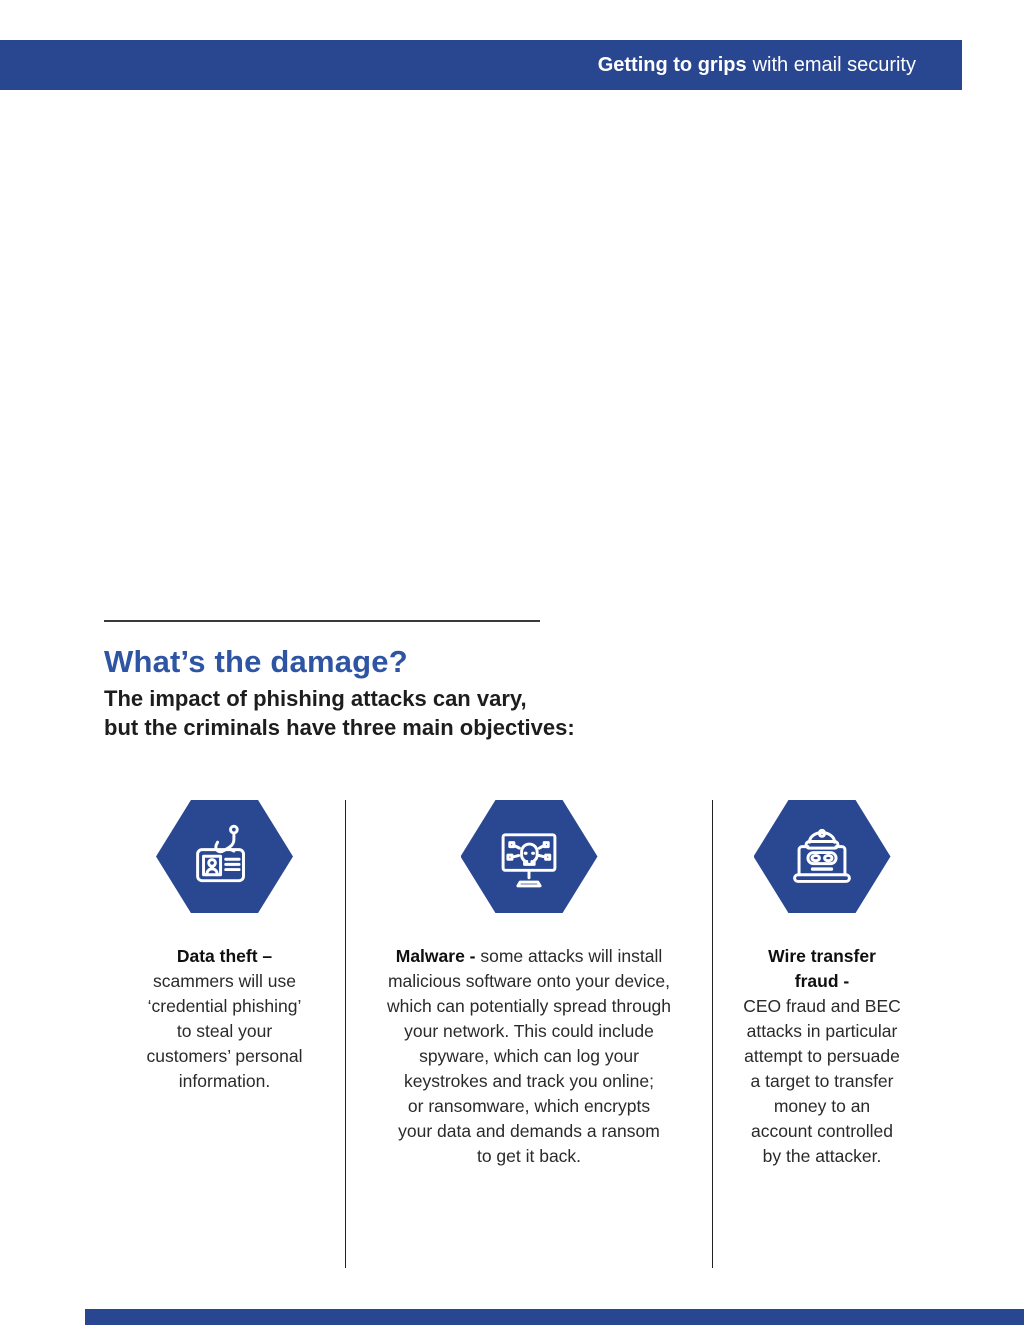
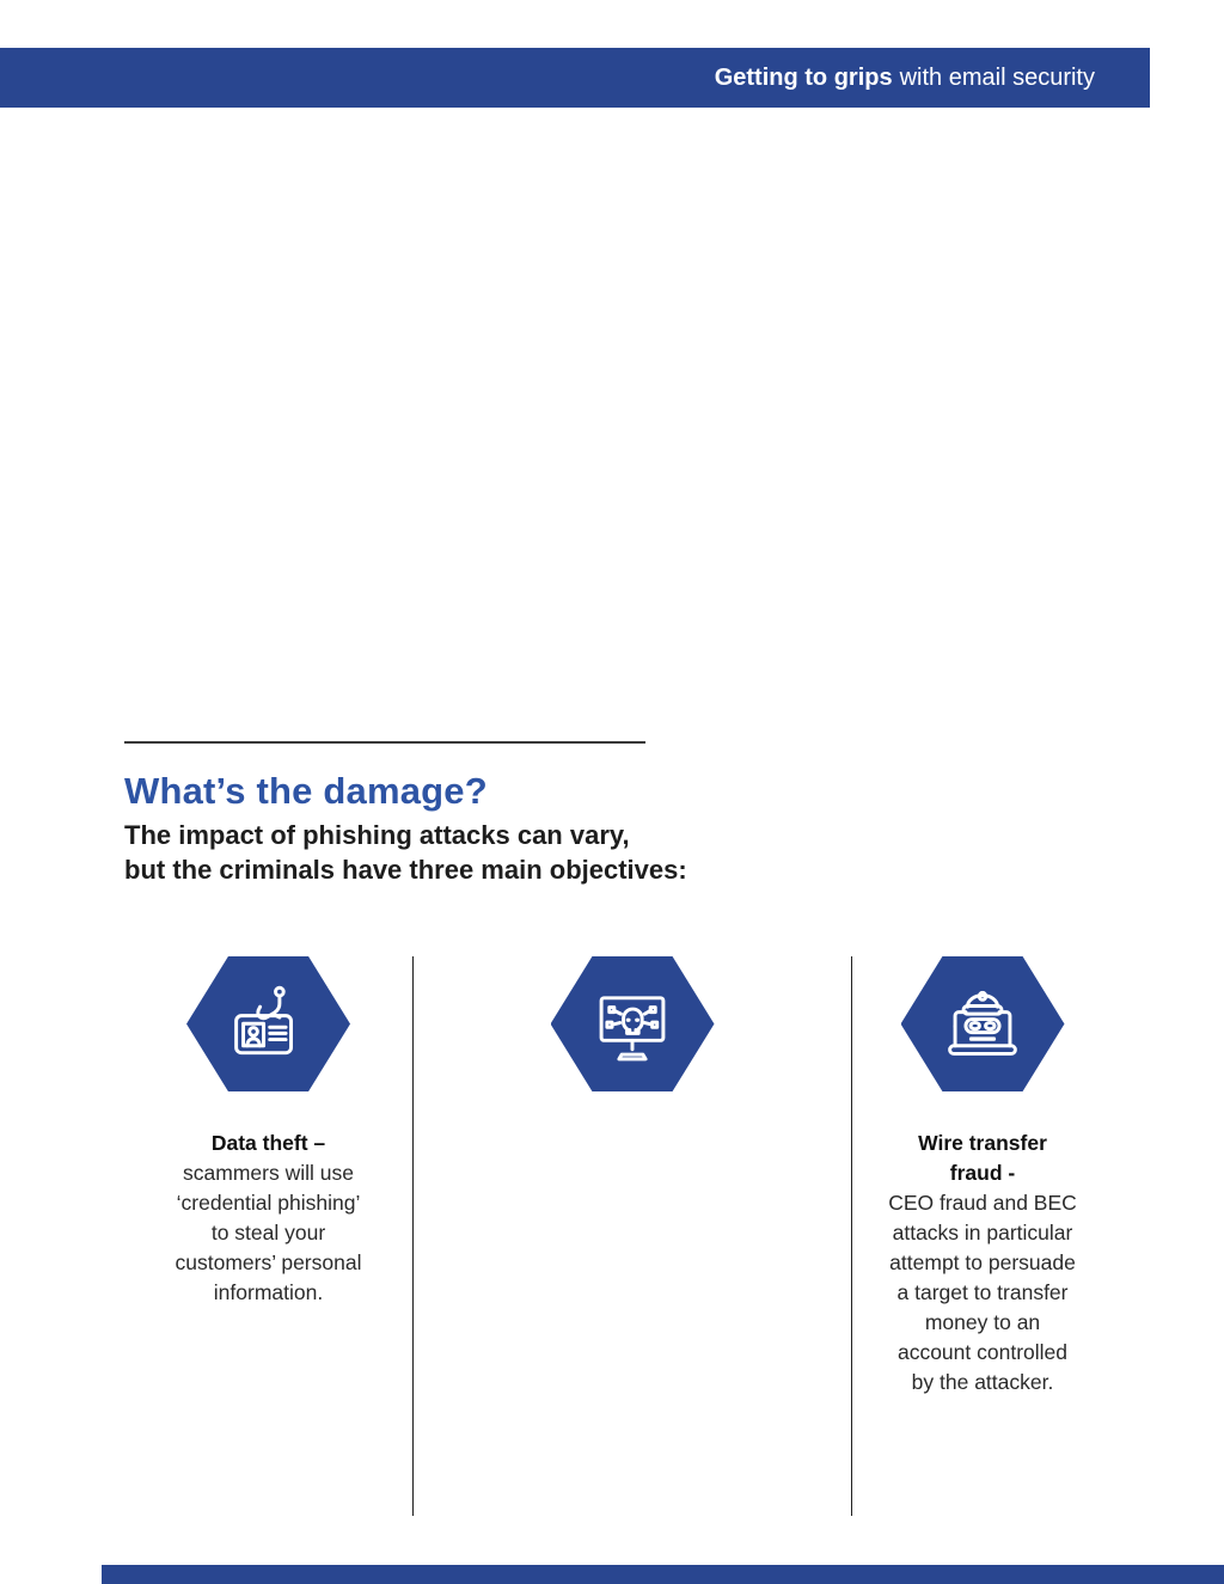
  Getting to grips
  with email security
  What’s the damage?
  The impact of phishing attacks can vary,
  but the criminals have three main objectives:
  Data theft –
  scammers will use
  ‘credential phishing’
  to steal your
  customers’ personal
  information.
- Malware - some attacks will install
- malicious software onto your device,
- which can potentially spread through
- your network. This could include
- spyware, which can log your
- keystrokes and track you online;
- or ransomware, which encrypts
- your data and demands a ransom
- to get it back.
  Wire transfer
  fraud -
  CEO fraud and BEC
  attacks in particular
  attempt to persuade
  a target to transfer
  money to an
  account controlled
  by the attacker.
